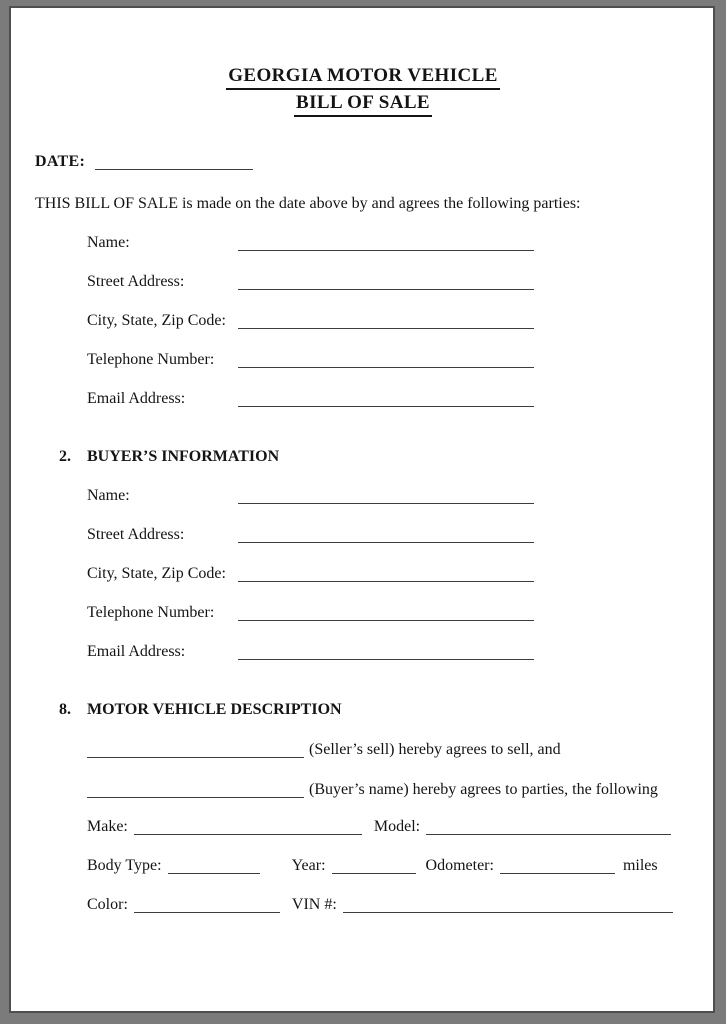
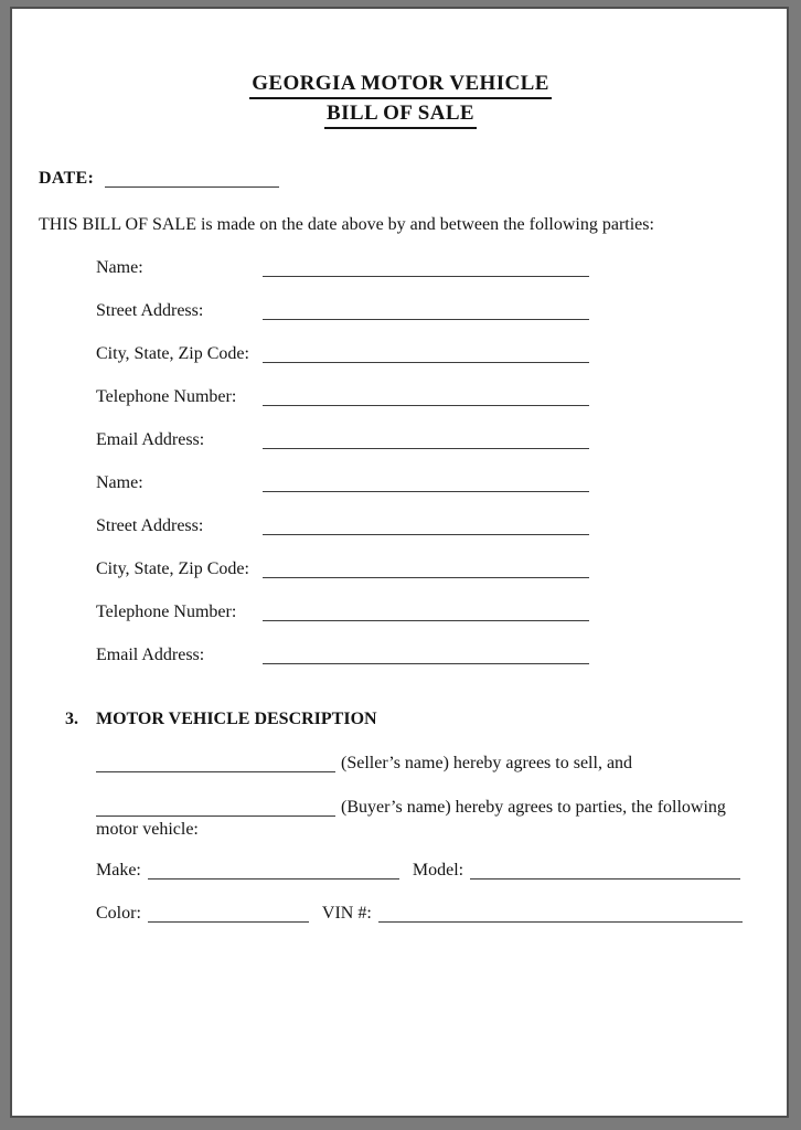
  GEORGIA MOTOR VEHICLE
  BILL OF SALE
  DATE:
- THIS BILL OF SALE is made on the date above by and agrees the following parties:
+ THIS BILL OF SALE is made on the date above by and between the following parties:
  Name:
  Street Address:
  City, State, Zip Code:
  Telephone Number:
  Email Address:
- 2. BUYER’S INFORMATION
  Name:
  Street Address:
  City, State, Zip Code:
  Telephone Number:
  Email Address:
- 8. MOTOR VEHICLE DESCRIPTION
+ 3. MOTOR VEHICLE DESCRIPTION
- (Seller’s sell) hereby agrees to sell, and
+ (Seller’s name) hereby agrees to sell, and
  (Buyer’s name) hereby agrees to parties, the following
+ motor vehicle:
  Make: Model:
- Body Type: Year: Odometer: miles
  Color: VIN #:
